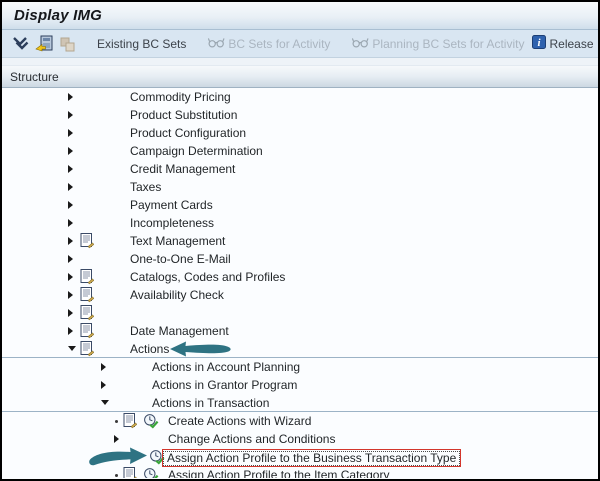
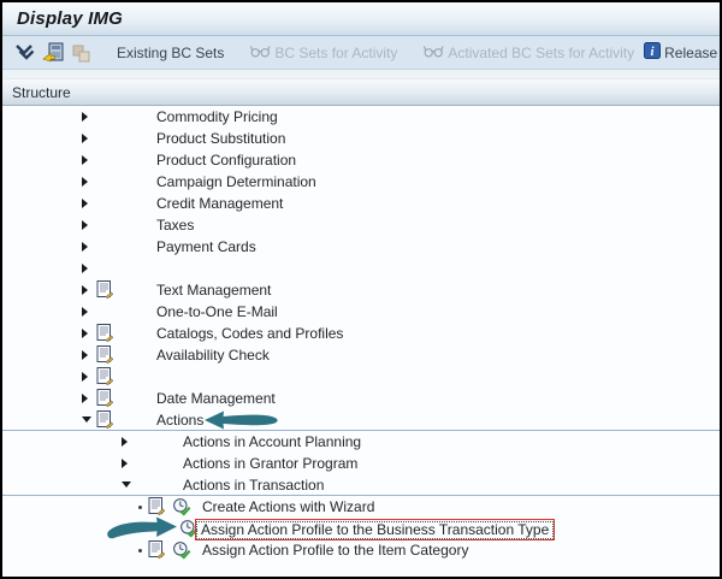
  Display IMG
  Existing BC Sets
  BC Sets for Activity
- Planning BC Sets for Activity
+ Activated BC Sets for Activity
  i
  Release
  Structure
  Commodity Pricing
  Product Substitution
  Product Configuration
  Campaign Determination
  Credit Management
  Taxes
  Payment Cards
- Incompleteness
  Text Management
  One-to-One E-Mail
  Catalogs, Codes and Profiles
  Availability Check
  Date Management
  Actions
  Actions in Account Planning
  Actions in Grantor Program
  Actions in Transaction
  Create Actions with Wizard
- Change Actions and Conditions
  Assign Action Profile to the Business Transaction Type
  Assign Action Profile to the Item Category
